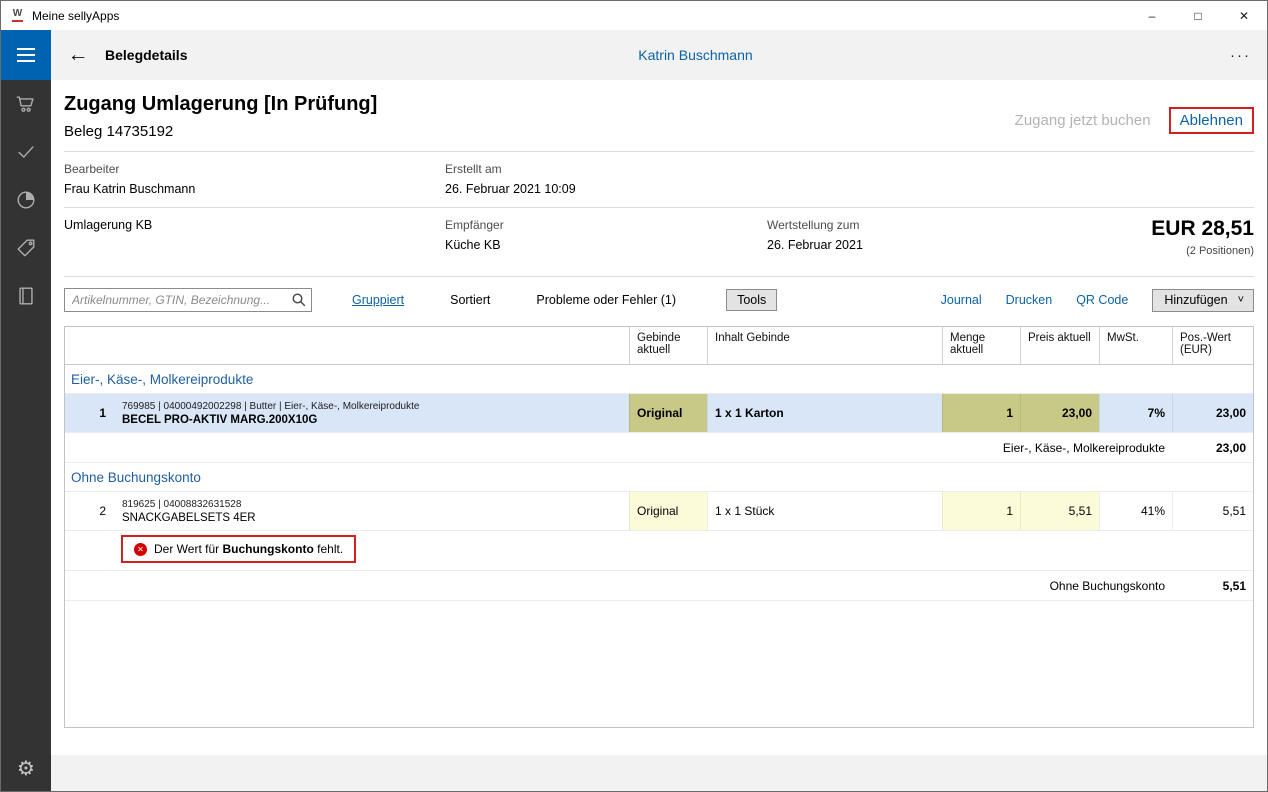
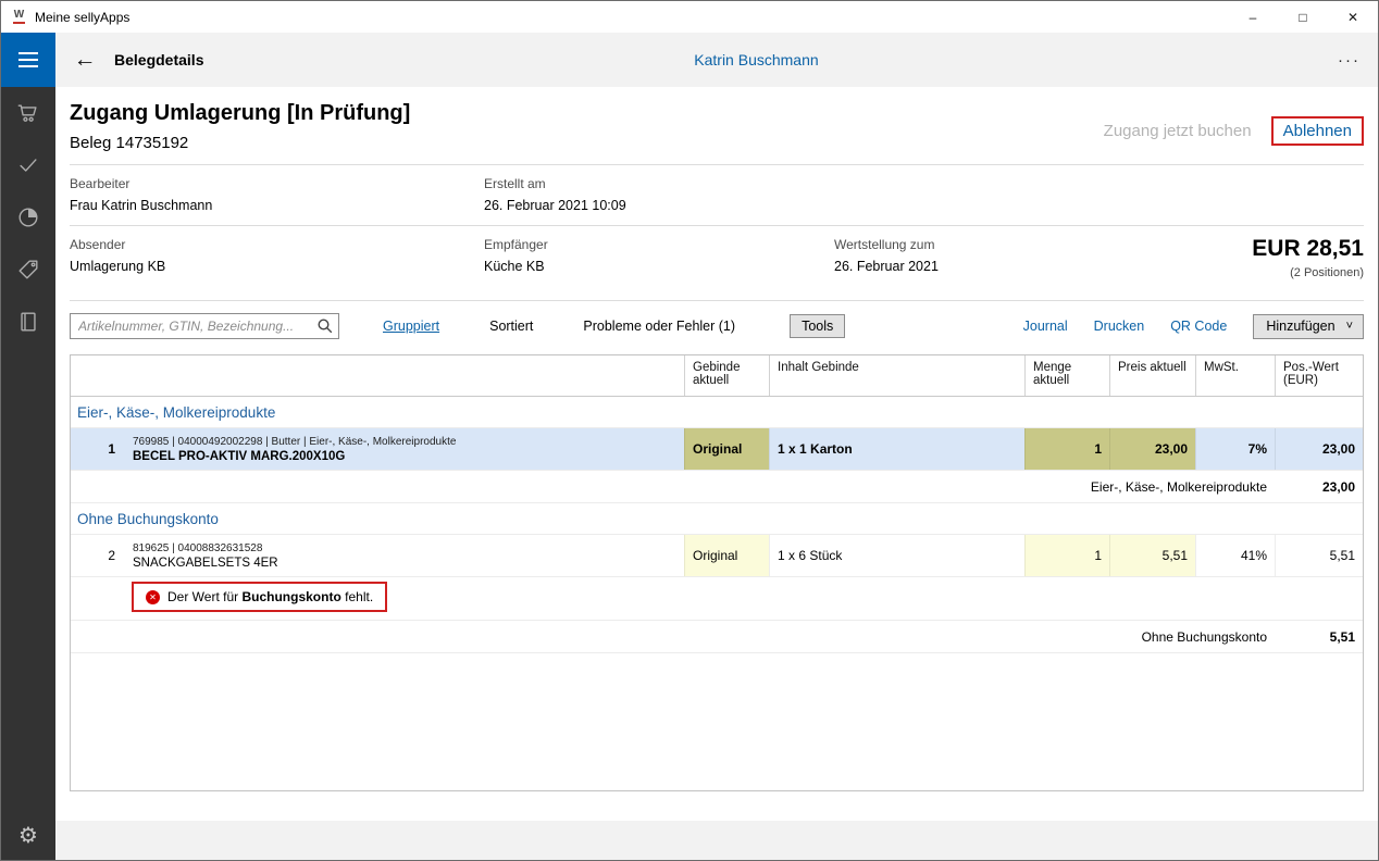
  W
  Meine sellyApps
  –
  □
  ✕
  ⚙
  ←
  Belegdetails
  Katrin Buschmann
  ···
  Zugang Umlagerung [In Prüfung]
  Beleg 14735192
  Zugang jetzt buchen
  Ablehnen
  Bearbeiter
  Frau Katrin Buschmann
  Erstellt am
  26. Februar 2021 10:09
+ Absender
  Umlagerung KB
  Empfänger
  Küche KB
  Wertstellung zum
  26. Februar 2021
  EUR 28,51
  (2 Positionen)
  Artikelnummer, GTIN, Bezeichnung...
  Gruppiert
  Sortiert
  Probleme oder Fehler (1)
  Tools
  Journal
  Drucken
  QR Code
  Hinzufügen
  ˅
  Gebinde aktuell
  Inhalt Gebinde
  Menge aktuell
  Preis aktuell
  MwSt.
  Pos.-Wert (EUR)
  Eier-, Käse-, Molkereiprodukte
  1
  769985 | 04000492002298 | Butter | Eier-, Käse-, Molkereiprodukte
  BECEL PRO-AKTIV MARG.200X10G
  Original
  1 x 1 Karton
  1
  23,00
  7%
  23,00
  Eier-, Käse-, Molkereiprodukte
  23,00
  Ohne Buchungskonto
  2
  819625 | 04008832631528
  SNACKGABELSETS 4ER
  Original
- 1 x 1 Stück
+ 1 x 6 Stück
  1
  5,51
  41%
  5,51
  ✕
  Der Wert für Buchungskonto fehlt.
  Ohne Buchungskonto
  5,51
